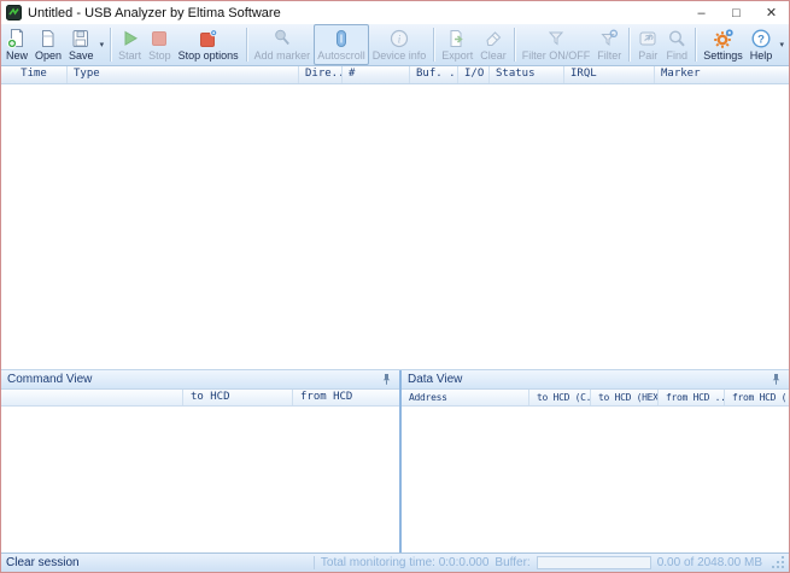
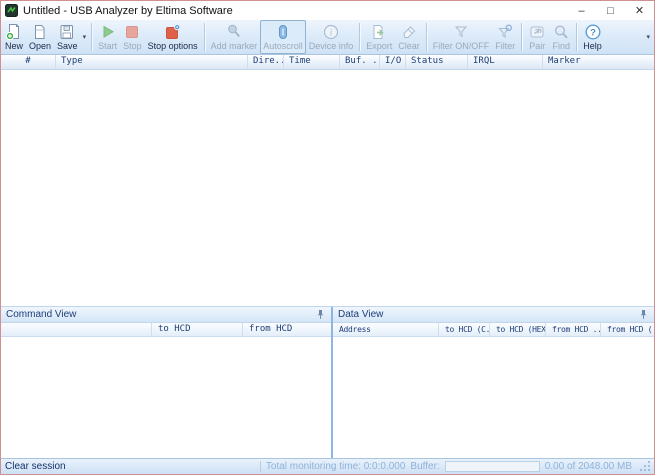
  Untitled - USB Analyzer by Eltima Software
  –
  □
  ✕
  New
  Open
  Save
  Start
  Stop
  Stop options
  Add marker
  Autoscroll
  i
  Device info
  Export
  Clear
  Filter ON/OFF
  Filter
  Pair
  Find
- Settings
  ?
  Help
- Time
+ #
  Type
  Dire..
- #
+ Time
  Buf. .
  I/O
  Status
  IRQL
  Marker
  Command View
  to HCD
  from HCD
  Data View
  Address
  to HCD (C.
  to HCD (HEX
  from HCD ..
  from HCD (
  Clear session
  Total monitoring time: 0:0:0.000
  Buffer:
  0.00 of 2048.00 MB
